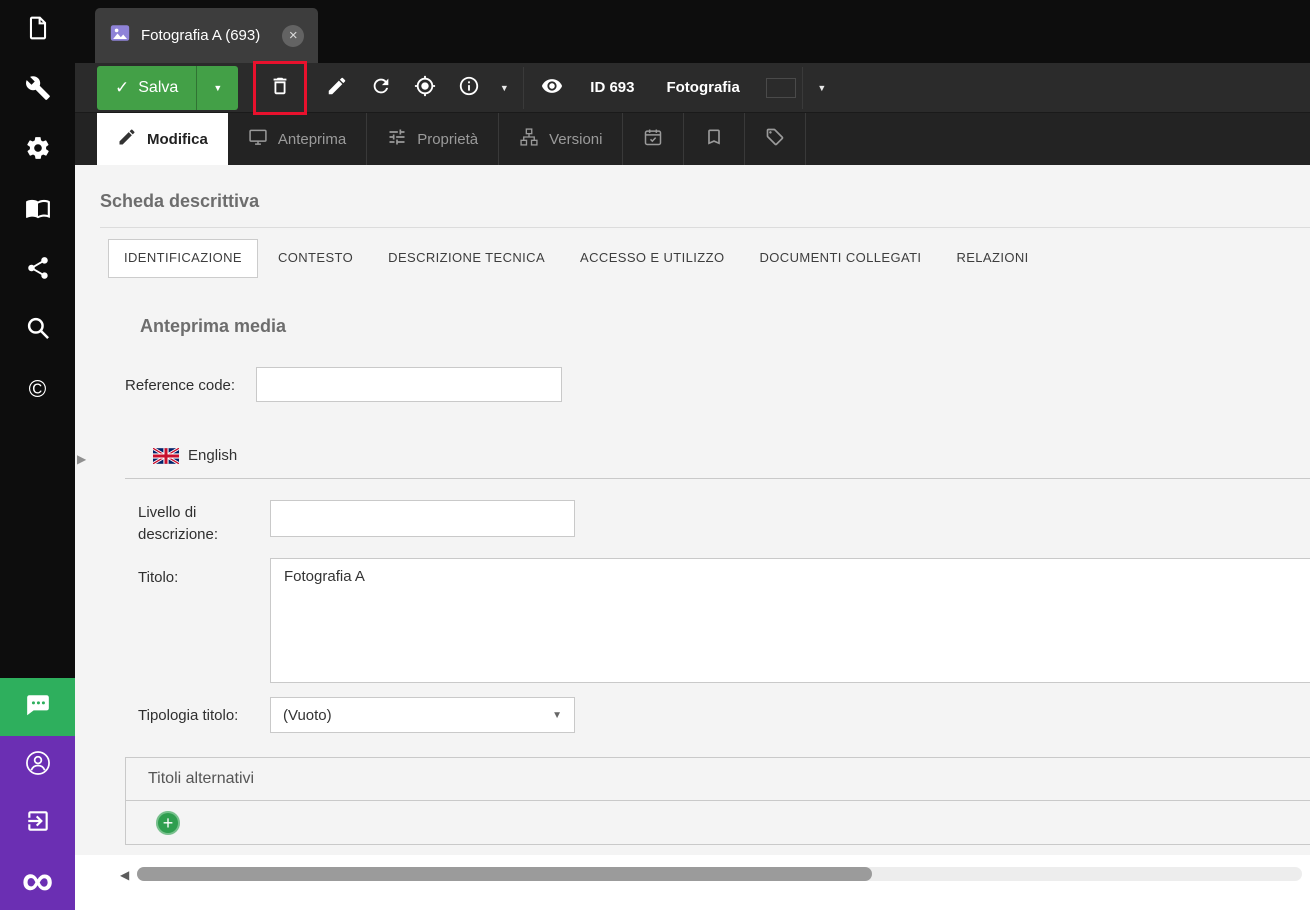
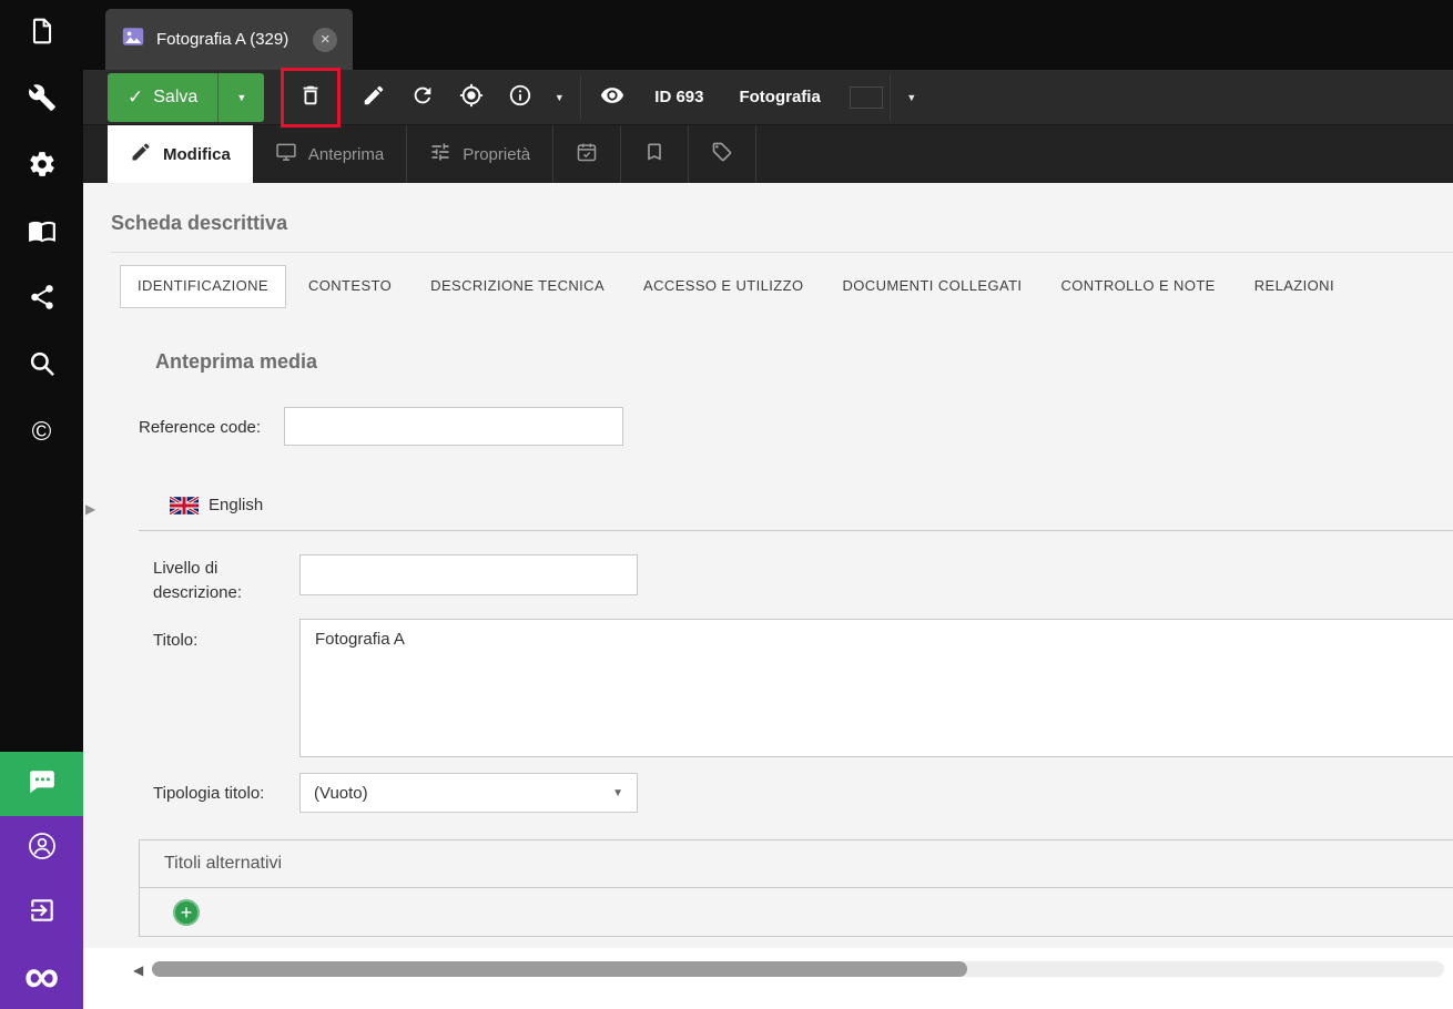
  ©
  ∞
- Fotografia A (693)
+ Fotografia A (329)
  ×
  ✓
  Salva
  ▼
  ▼
  ID 693
  Fotografia
  ▼
  Modifica
  Anteprima
  Proprietà
- Versioni
  ▶
  Scheda descrittiva
  IDENTIFICAZIONE
  CONTESTO
  DESCRIZIONE TECNICA
  ACCESSO E UTILIZZO
  DOCUMENTI COLLEGATI
+ CONTROLLO E NOTE
  RELAZIONI
  Anteprima media
  Reference code:
  English
  Livello di descrizione:
  Titolo:
  Fotografia A
  Tipologia titolo:
  (Vuoto)
  ▼
  Titoli alternativi
  +
  ◀
